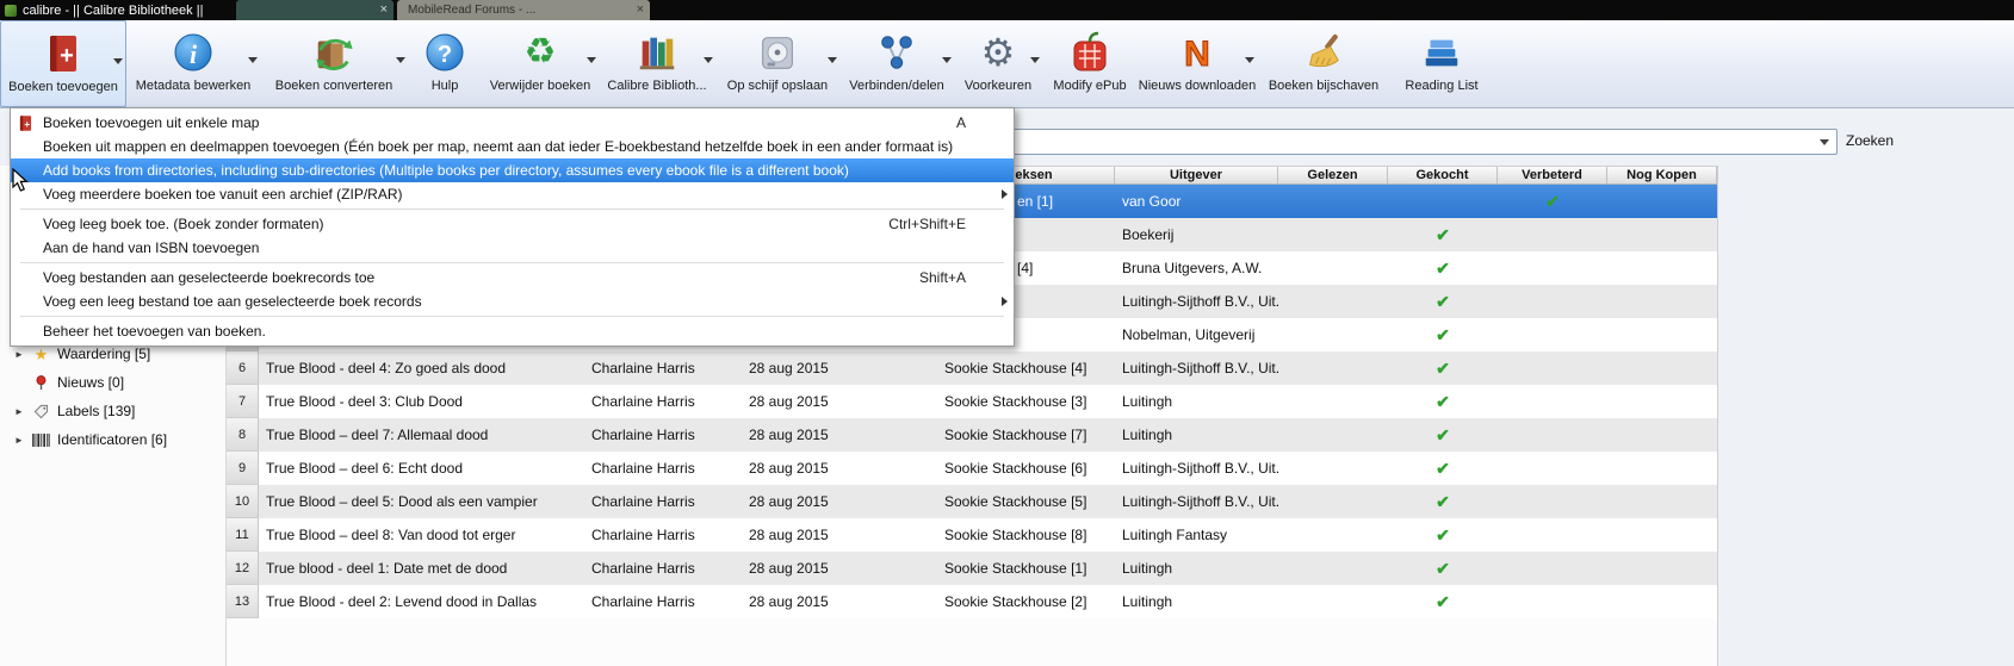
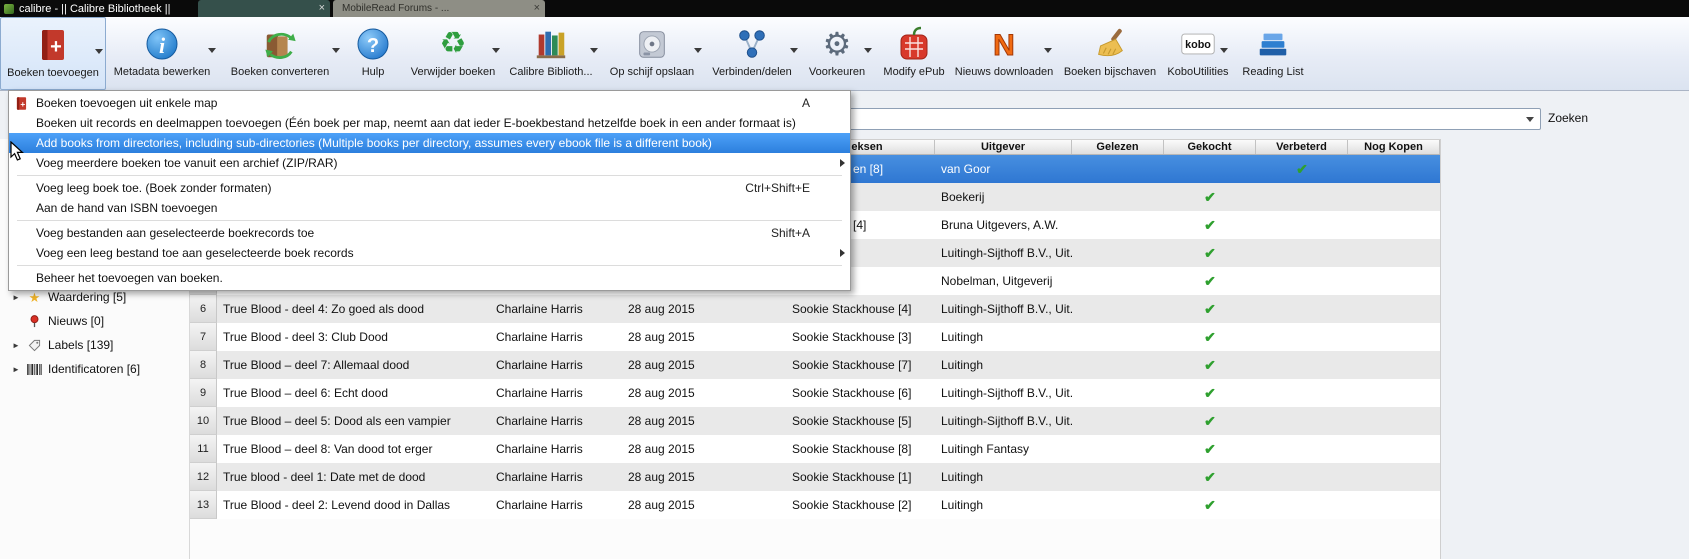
  calibre - || Calibre Bibliotheek ||
  ×
  MobileRead Forums - ...
  ×
  +
  Boeken toevoegen
  i
  Metadata bewerken
  Boeken converteren
  ?
  Hulp
  ♻
  Verwijder boeken
  Calibre Biblioth...
  Op schijf opslaan
  Verbinden/delen
  ⚙
  Voorkeuren
  Modify ePub
  N
  Nieuws downloaden
  Boeken bijschaven
+ kobo
+ KoboUtilities
  Reading List
  Zoeken
  ►
  ★
  Waardering [5]
  Nieuws [0]
  ►
  Labels [139]
  ►
  Identificatoren [6]
  eksen
  Uitgever
  Gelezen
  Gekocht
  Verbeterd
  Nog Kopen
- en [1]
+ en [8]
  van Goor
  ✔
  Boekerij
  ✔
  [4]
  Bruna Uitgevers, A.W.
  ✔
  Luitingh-Sijthoff B.V., Uit.
  ✔
  Nobelman, Uitgeverij
  ✔
  6
  True Blood - deel 4: Zo goed als dood
  Charlaine Harris
  28 aug 2015
  Sookie Stackhouse [4]
  Luitingh-Sijthoff B.V., Uit.
  ✔
  7
  True Blood - deel 3: Club Dood
  Charlaine Harris
  28 aug 2015
  Sookie Stackhouse [3]
  Luitingh
  ✔
  8
  True Blood – deel 7: Allemaal dood
  Charlaine Harris
  28 aug 2015
  Sookie Stackhouse [7]
  Luitingh
  ✔
  9
  True Blood – deel 6: Echt dood
  Charlaine Harris
  28 aug 2015
  Sookie Stackhouse [6]
  Luitingh-Sijthoff B.V., Uit.
  ✔
  10
  True Blood – deel 5: Dood als een vampier
  Charlaine Harris
  28 aug 2015
  Sookie Stackhouse [5]
  Luitingh-Sijthoff B.V., Uit.
  ✔
  11
  True Blood – deel 8: Van dood tot erger
  Charlaine Harris
  28 aug 2015
  Sookie Stackhouse [8]
  Luitingh Fantasy
  ✔
  12
  True blood - deel 1: Date met de dood
  Charlaine Harris
  28 aug 2015
  Sookie Stackhouse [1]
  Luitingh
  ✔
  13
  True Blood - deel 2: Levend dood in Dallas
  Charlaine Harris
  28 aug 2015
  Sookie Stackhouse [2]
  Luitingh
  ✔
  +
  Boeken toevoegen uit enkele map
  A
- Boeken uit mappen en deelmappen toevoegen (Één boek per map, neemt aan dat ieder E-boekbestand hetzelfde boek in een ander formaat is)
+ Boeken uit records en deelmappen toevoegen (Één boek per map, neemt aan dat ieder E-boekbestand hetzelfde boek in een ander formaat is)
  Add books from directories, including sub-directories (Multiple books per directory, assumes every ebook file is a different book)
  Voeg meerdere boeken toe vanuit een archief (ZIP/RAR)
  Voeg leeg boek toe. (Boek zonder formaten)
  Ctrl+Shift+E
  Aan de hand van ISBN toevoegen
  Voeg bestanden aan geselecteerde boekrecords toe
  Shift+A
  Voeg een leeg bestand toe aan geselecteerde boek records
  Beheer het toevoegen van boeken.
